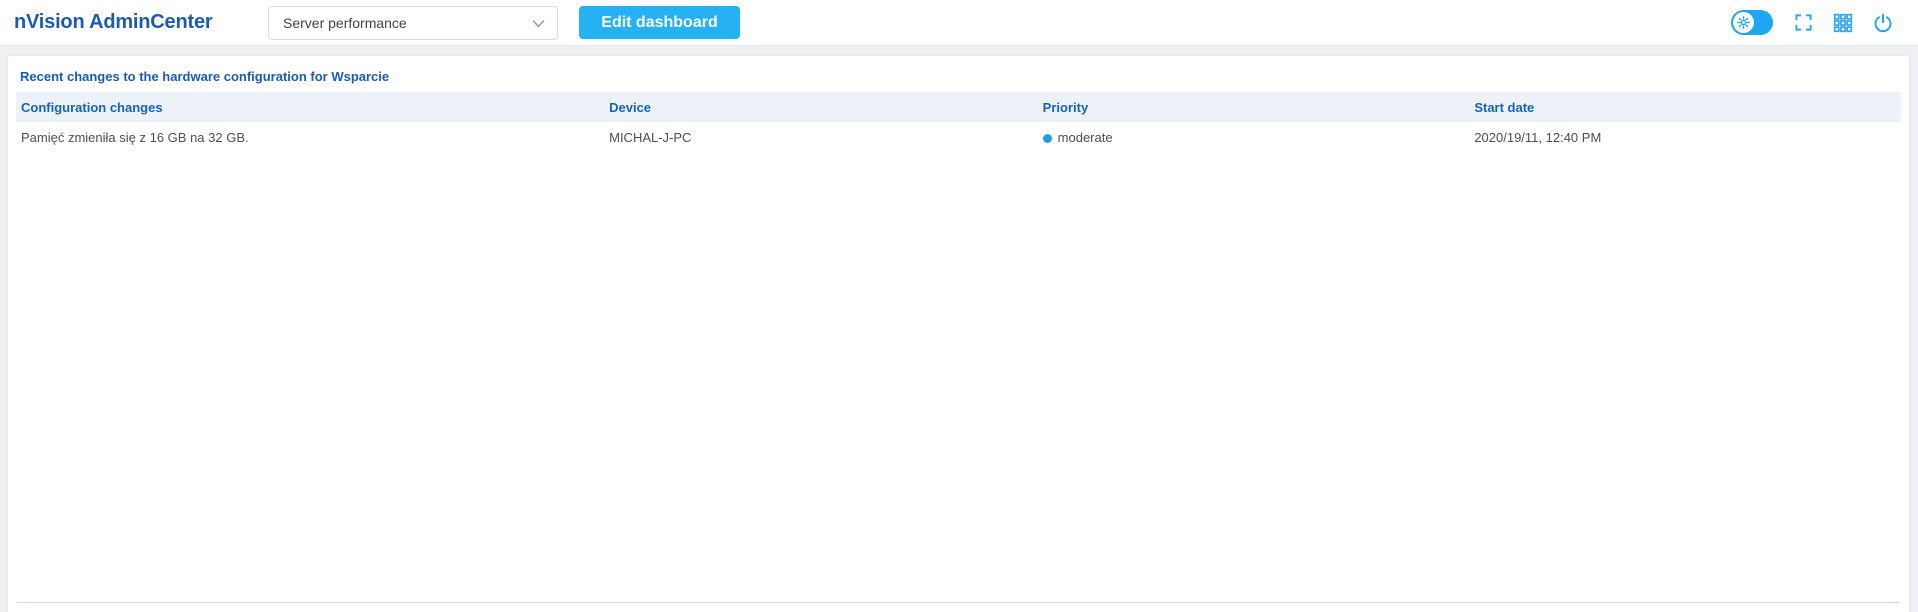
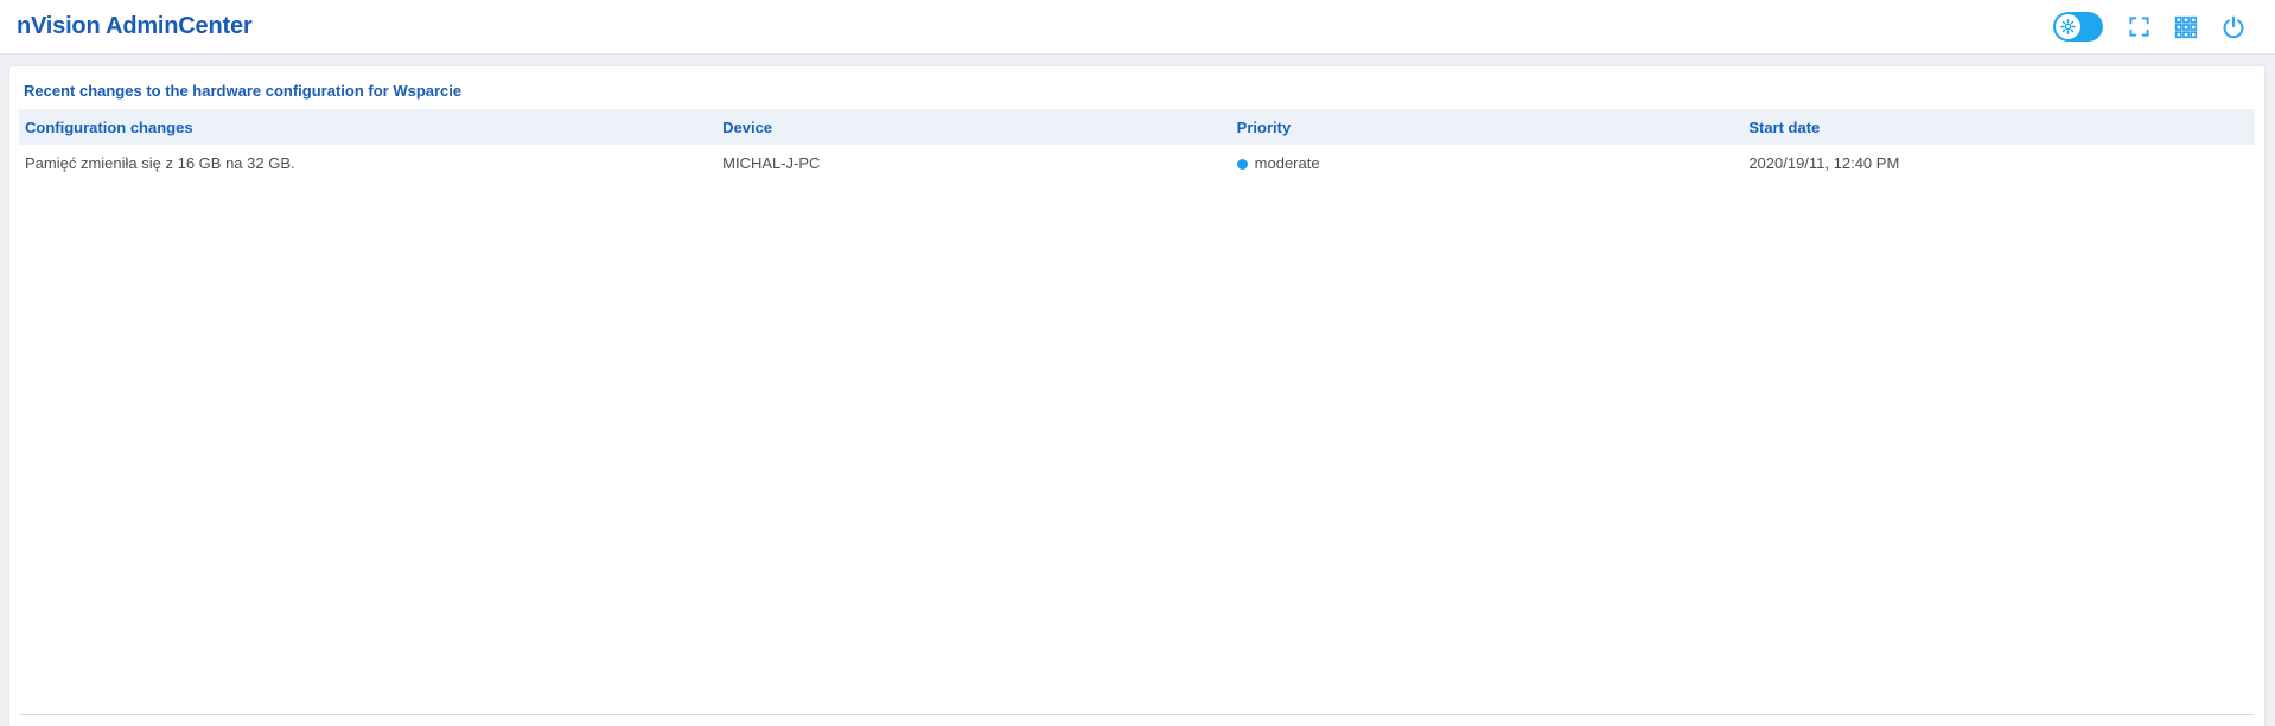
  nVision AdminCenter
- Server performance
- Edit dashboard
  Recent changes to the hardware configuration for Wsparcie
  Configuration changes	Device	Priority	Start date
  Pamięć zmieniła się z 16 GB na 32 GB.	MICHAL-J-PC	moderate	2020/19/11, 12:40 PM
